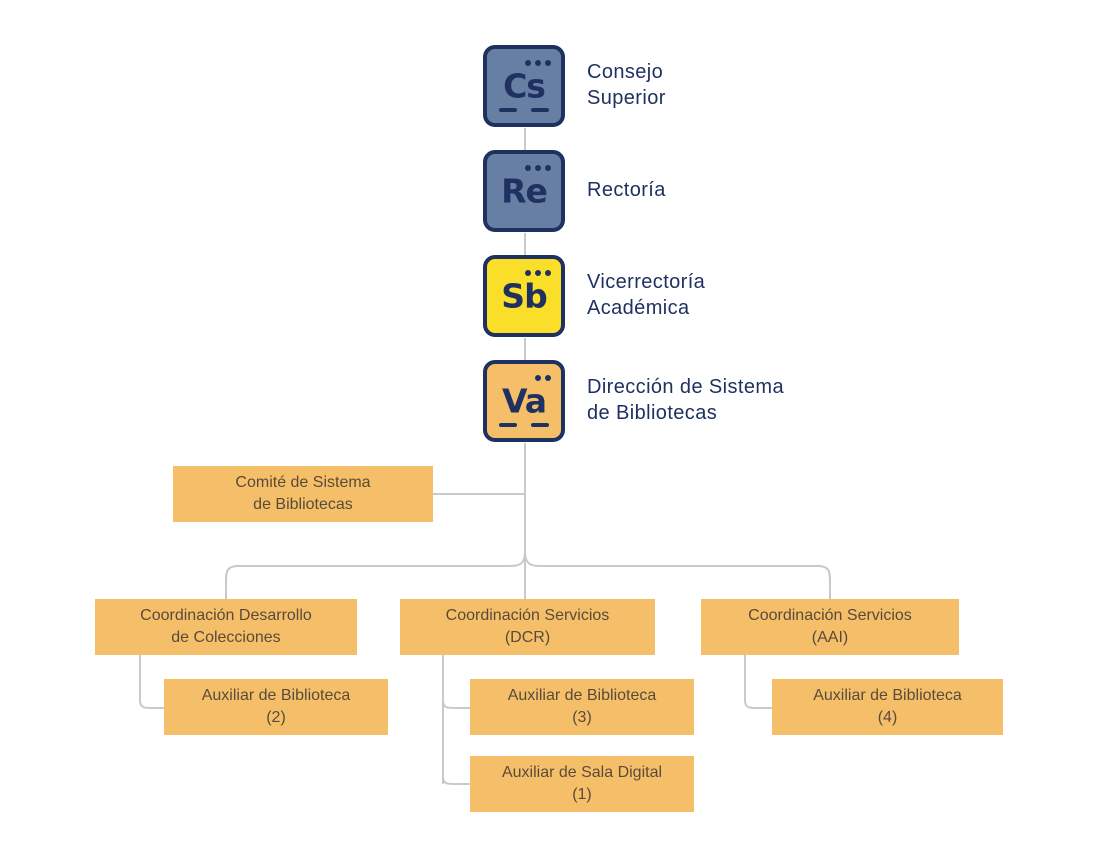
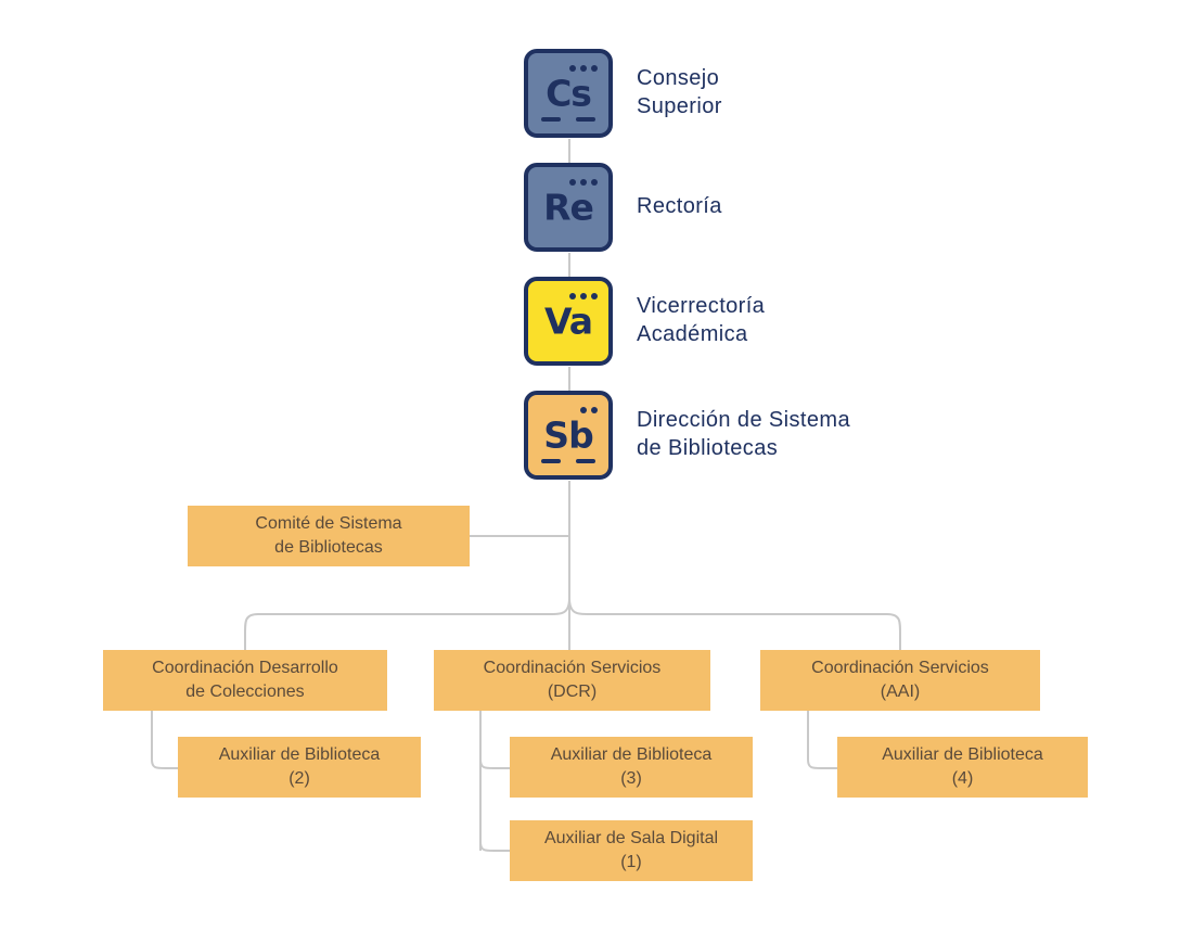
  Cs
  Consejo
  Superior
  Re
  Rectoría
- Sb
+ Va
  Vicerrectoría
  Académica
- Va
+ Sb
  Dirección de Sistema
  de Bibliotecas
  Comité de Sistema
  de Bibliotecas
  Coordinación Desarrollo
  de Colecciones
  Coordinación Servicios
  (DCR)
  Coordinación Servicios
  (AAI)
  Auxiliar de Biblioteca
  (2)
  Auxiliar de Biblioteca
  (3)
  Auxiliar de Sala Digital
  (1)
  Auxiliar de Biblioteca
  (4)
